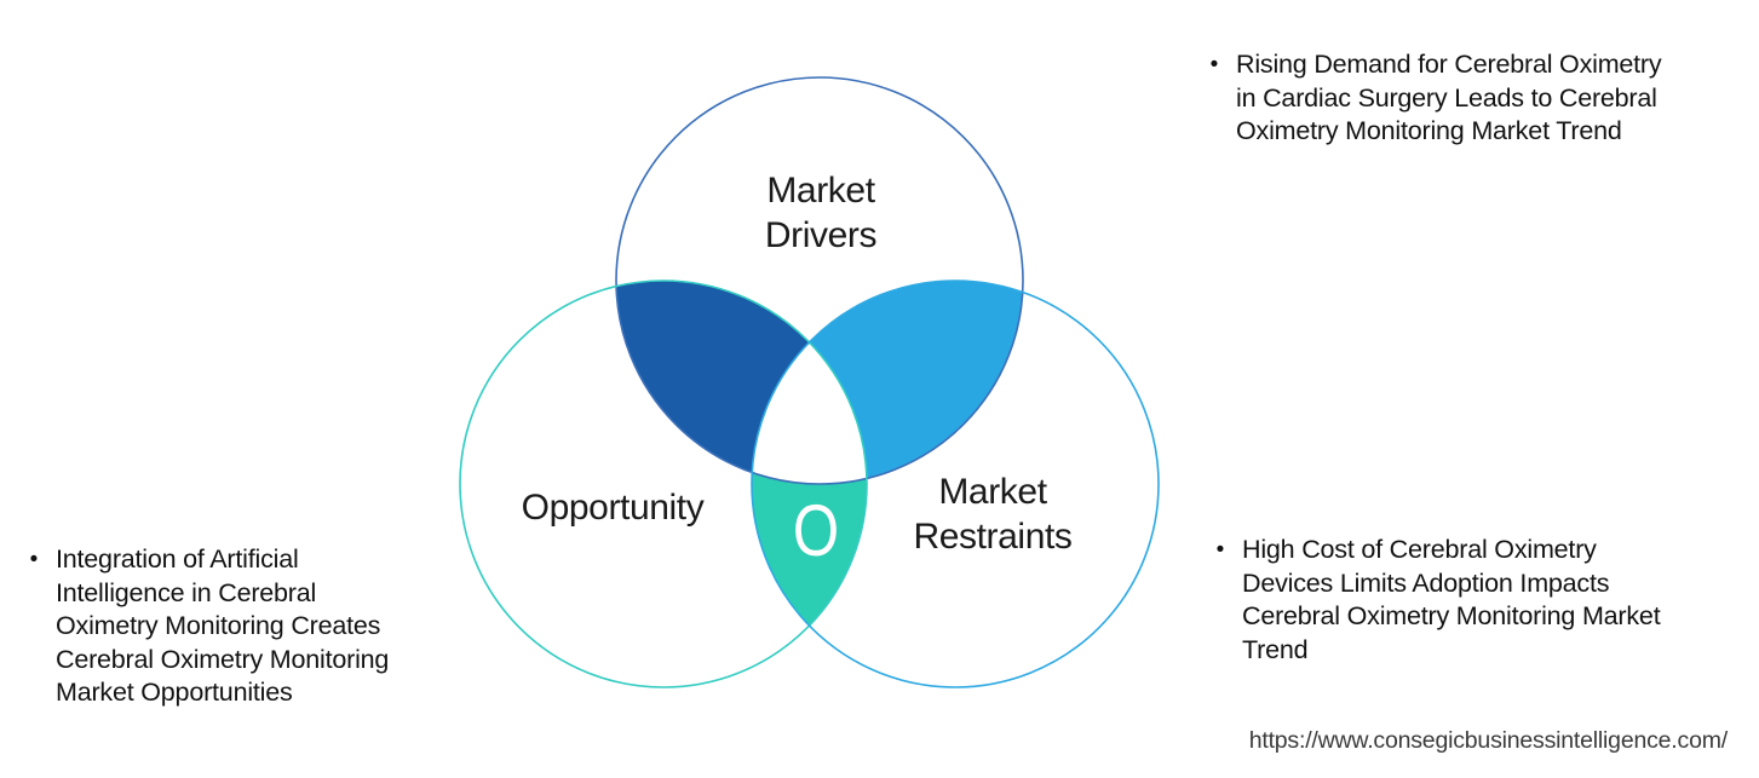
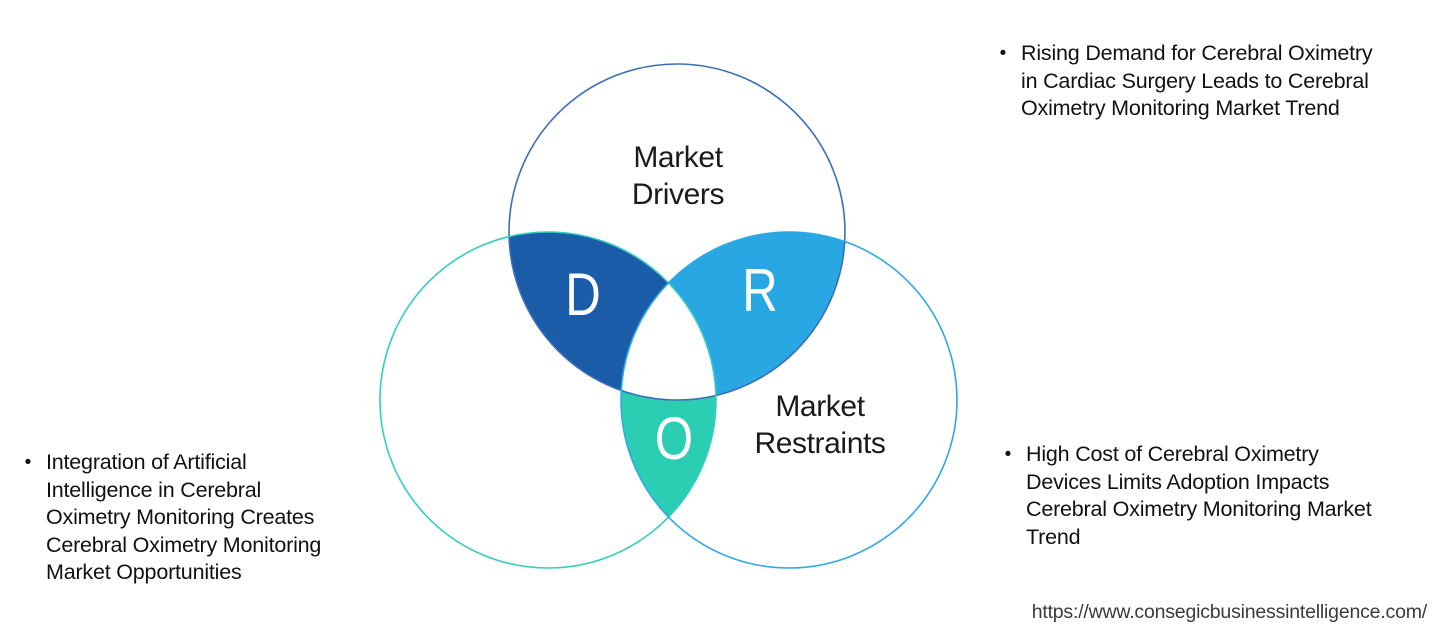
  Market
  Drivers
- Opportunity
  Market
  Restraints
+ D
+ R
  O
  •
  Rising Demand for Cerebral Oximetry
  in Cardiac Surgery Leads to Cerebral
  Oximetry Monitoring Market Trend
  •
  High Cost of Cerebral Oximetry
  Devices Limits Adoption Impacts
  Cerebral Oximetry Monitoring Market
  Trend
  •
  Integration of Artificial
  Intelligence in Cerebral
  Oximetry Monitoring Creates
  Cerebral Oximetry Monitoring
  Market Opportunities
  https://www.consegicbusinessintelligence.com/
